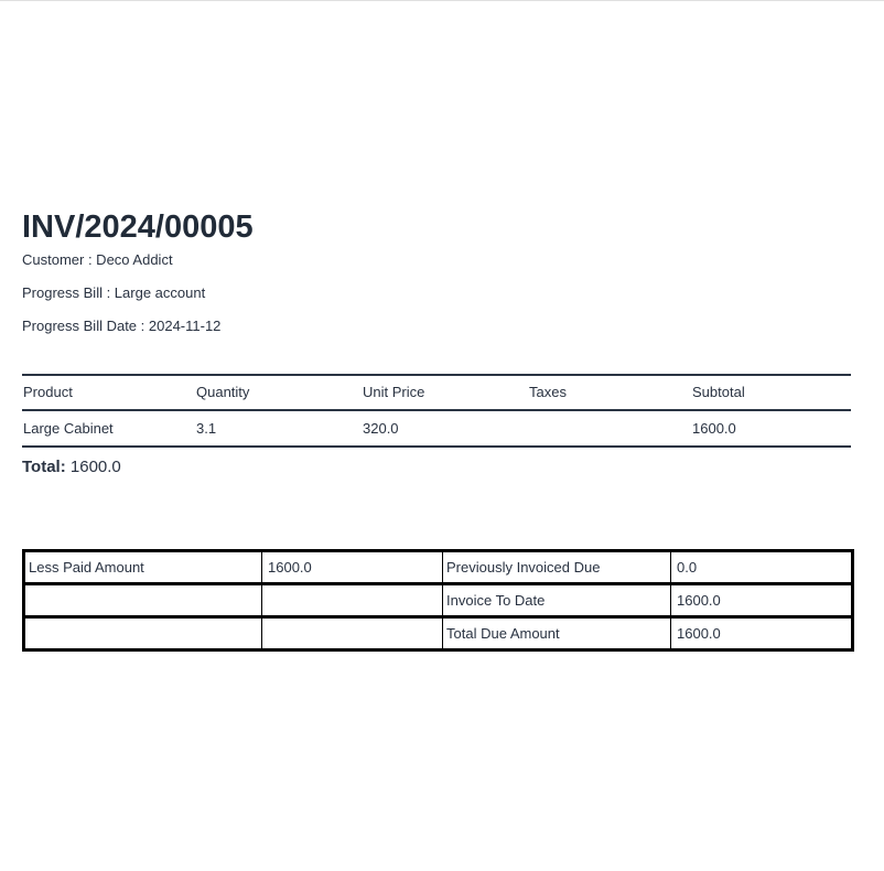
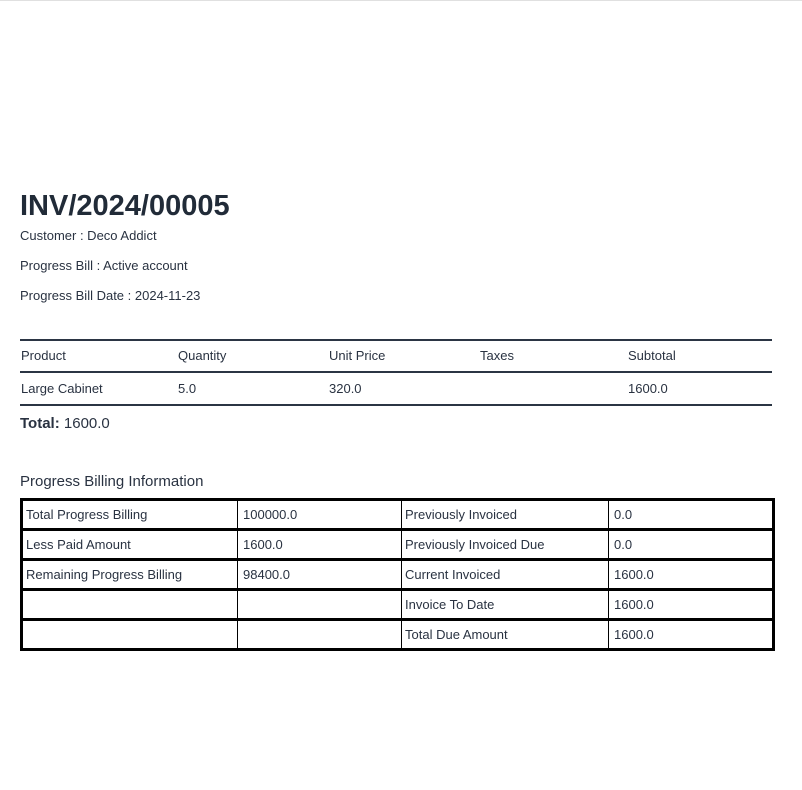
  INV/2024/00005
  Customer : Deco Addict
- Progress Bill : Large account
+ Progress Bill : Active account
- Progress Bill Date : 2024-11-12
+ Progress Bill Date : 2024-11-23
  Product	Quantity	Unit Price	Taxes	Subtotal
- Large Cabinet	3.1	320.0		1600.0
+ Large Cabinet	5.0	320.0		1600.0
  Total: 1600.0
+ Progress Billing Information
+ Total Progress Billing	100000.0	Previously Invoiced	0.0
  Less Paid Amount	1600.0	Previously Invoiced Due	0.0
+ Remaining Progress Billing	98400.0	Current Invoiced	1600.0
  		Invoice To Date	1600.0
  		Total Due Amount	1600.0
